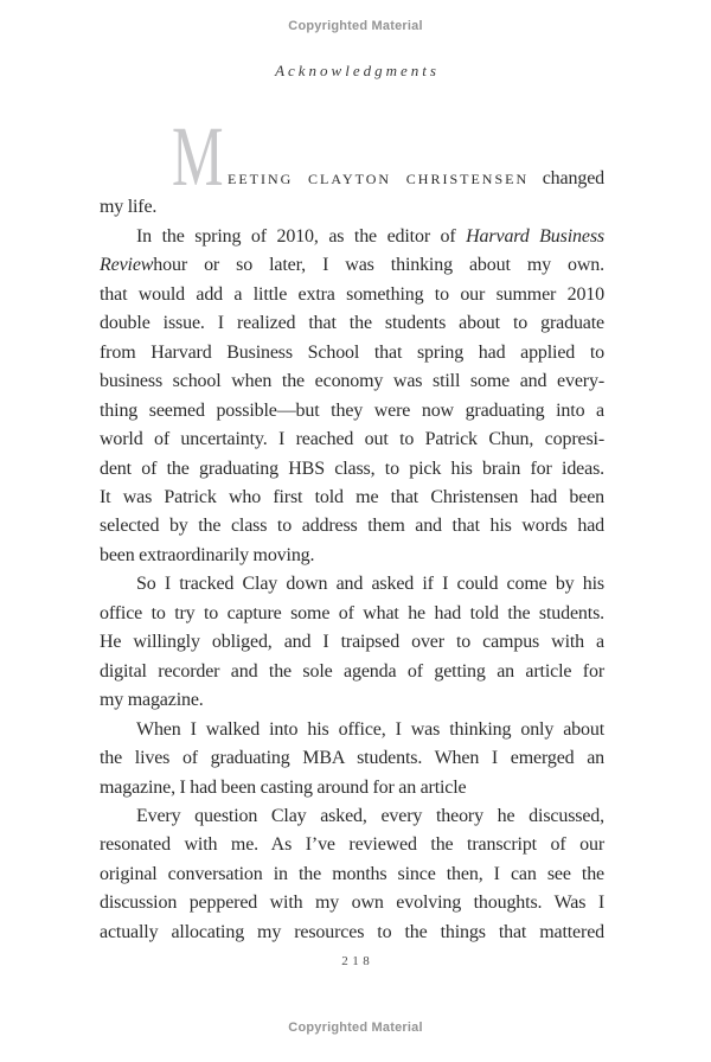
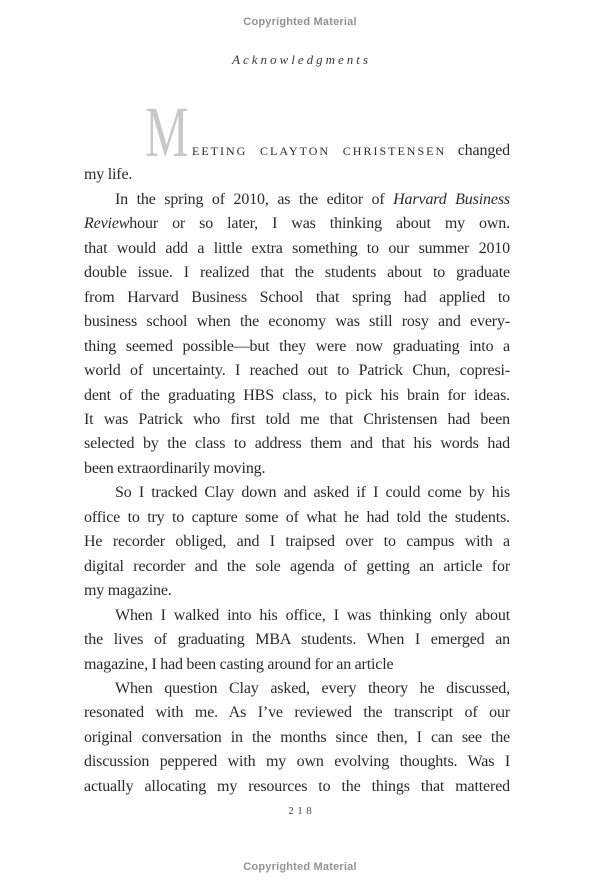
  Copyrighted Material
  Acknowledgments
  M
  EETING CLAYTON CHRISTENSEN changed
  my life.
  In the spring of 2010, as the editor of Harvard Business
  Reviewhour or so later, I was thinking about my own.
  that would add a little extra something to our summer 2010
  double issue. I realized that the students about to graduate
  from Harvard Business School that spring had applied to
- business school when the economy was still some and every-
+ business school when the economy was still rosy and every-
  thing seemed possible—but they were now graduating into a
  world of uncertainty. I reached out to Patrick Chun, copresi-
  dent of the graduating HBS class, to pick his brain for ideas.
  It was Patrick who first told me that Christensen had been
  selected by the class to address them and that his words had
  been extraordinarily moving.
  So I tracked Clay down and asked if I could come by his
  office to try to capture some of what he had told the students.
- He willingly obliged, and I traipsed over to campus with a
+ He recorder obliged, and I traipsed over to campus with a
  digital recorder and the sole agenda of getting an article for
  my magazine.
  When I walked into his office, I was thinking only about
  the lives of graduating MBA students. When I emerged an
  magazine, I had been casting around for an article
- Every question Clay asked, every theory he discussed,
+ When question Clay asked, every theory he discussed,
  resonated with me. As I’ve reviewed the transcript of our
  original conversation in the months since then, I can see the
  discussion peppered with my own evolving thoughts. Was I
  actually allocating my resources to the things that mattered
  218
  Copyrighted Material
